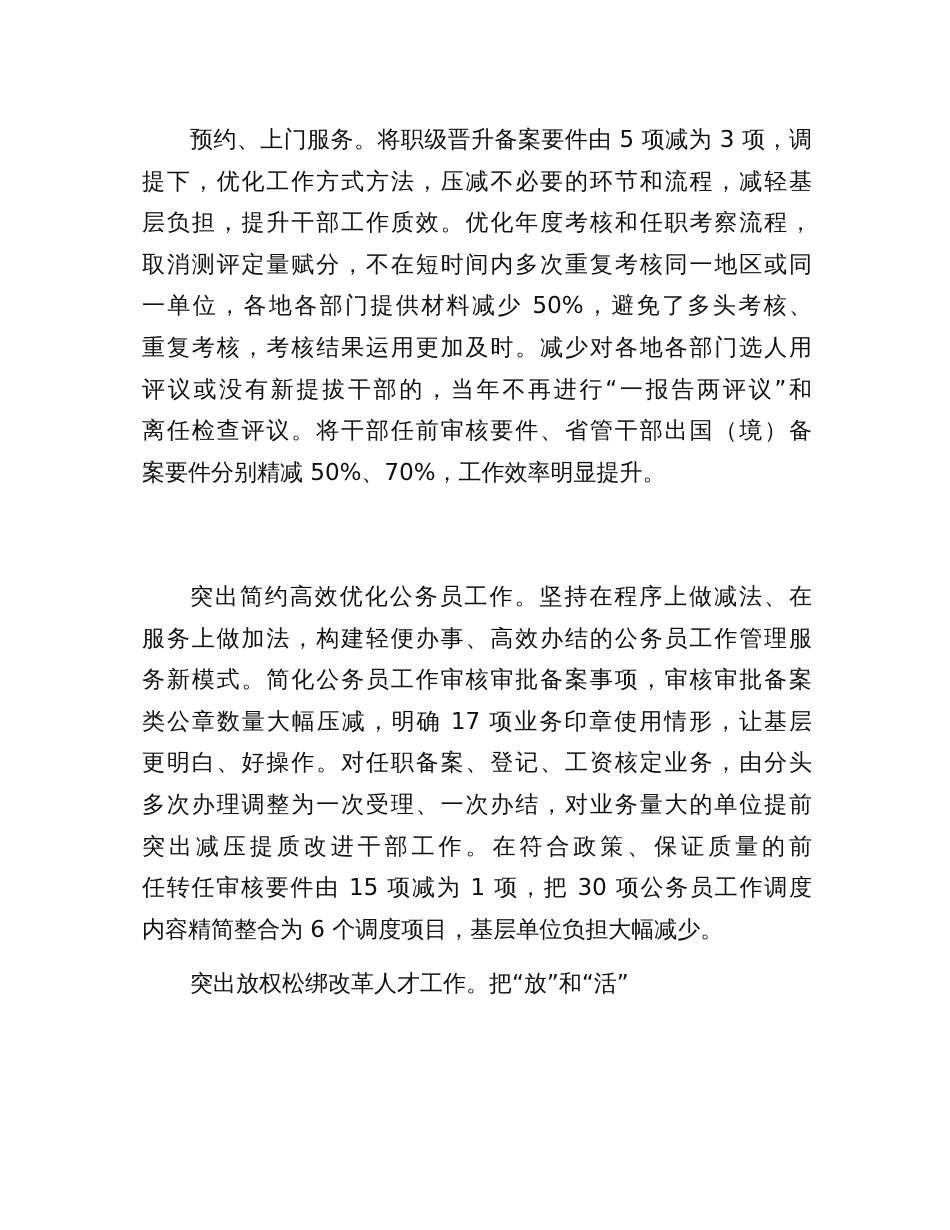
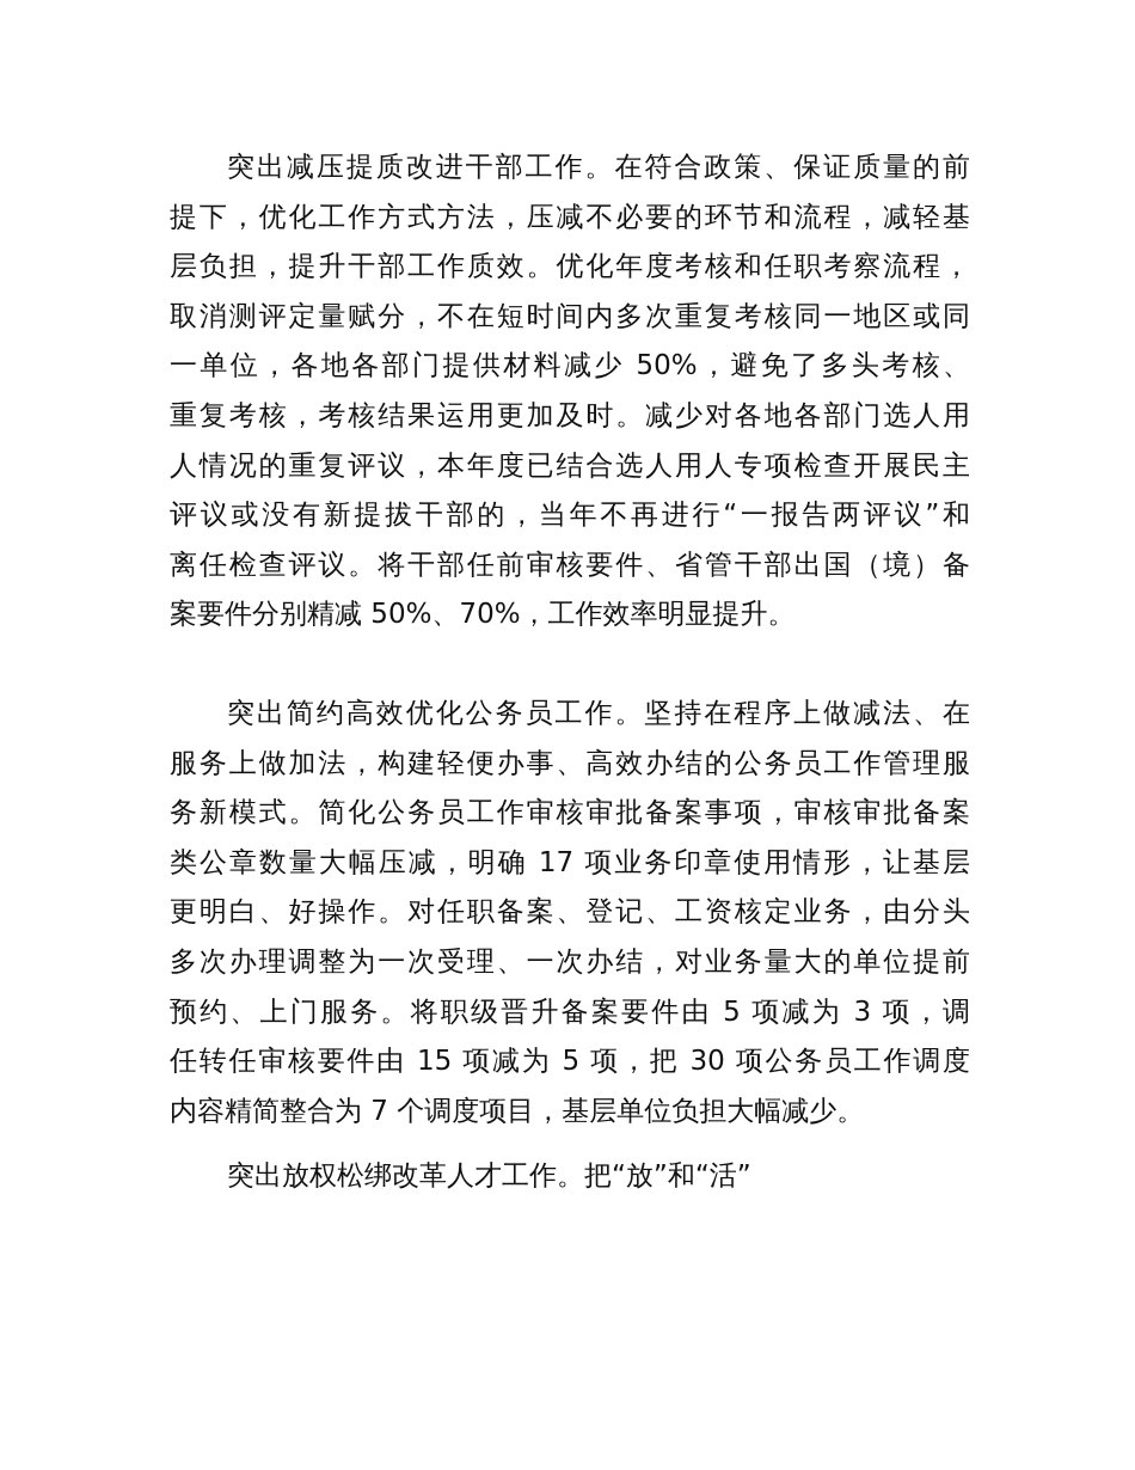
- 预约、上门服务。将职级晋升备案要件由 5 项减为 3 项，调
+ 突出减压提质改进干部工作。在符合政策、保证质量的前
  提下，优化工作方式方法，压减不必要的环节和流程，减轻基
  层负担，提升干部工作质效。优化年度考核和任职考察流程，
  取消测评定量赋分，不在短时间内多次重复考核同一地区或同
  一单位，各地各部门提供材料减少 50%，避免了多头考核、
  重复考核，考核结果运用更加及时。减少对各地各部门选人用
+ 人情况的重复评议，本年度已结合选人用人专项检查开展民主
  评议或没有新提拔干部的，当年不再进行“一报告两评议”和
  离任检查评议。将干部任前审核要件、省管干部出国（境）备
  案要件分别精减 50%、70%，工作效率明显提升。
  突出简约高效优化公务员工作。坚持在程序上做减法、在
  服务上做加法，构建轻便办事、高效办结的公务员工作管理服
  务新模式。简化公务员工作审核审批备案事项，审核审批备案
  类公章数量大幅压减，明确 17 项业务印章使用情形，让基层
  更明白、好操作。对任职备案、登记、工资核定业务，由分头
  多次办理调整为一次受理、一次办结，对业务量大的单位提前
- 突出减压提质改进干部工作。在符合政策、保证质量的前
+ 预约、上门服务。将职级晋升备案要件由 5 项减为 3 项，调
- 任转任审核要件由 15 项减为 1 项，把 30 项公务员工作调度
+ 任转任审核要件由 15 项减为 5 项，把 30 项公务员工作调度
- 内容精简整合为 6 个调度项目，基层单位负担大幅减少。
+ 内容精简整合为 7 个调度项目，基层单位负担大幅减少。
  突出放权松绑改革人才工作。把“放”和“活”
